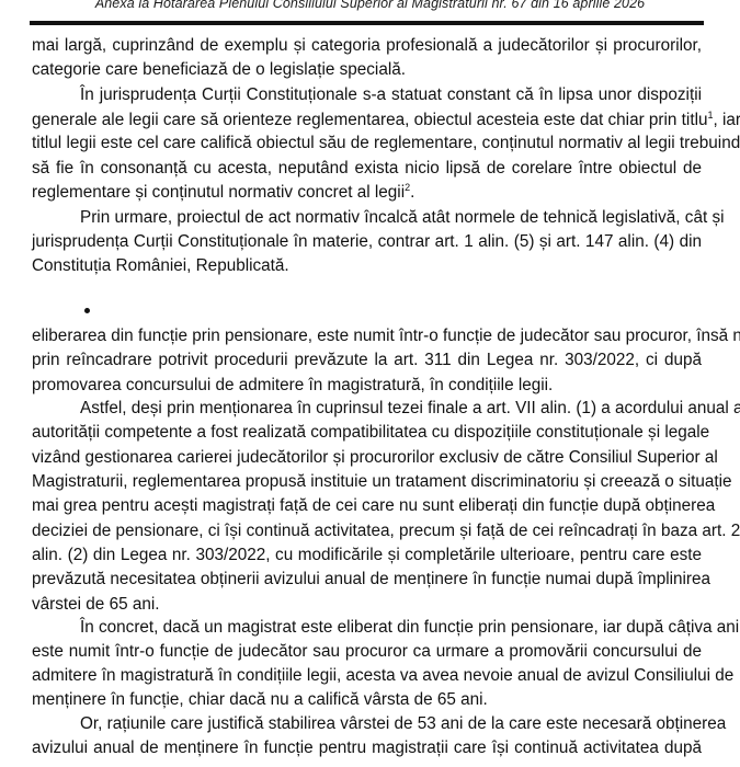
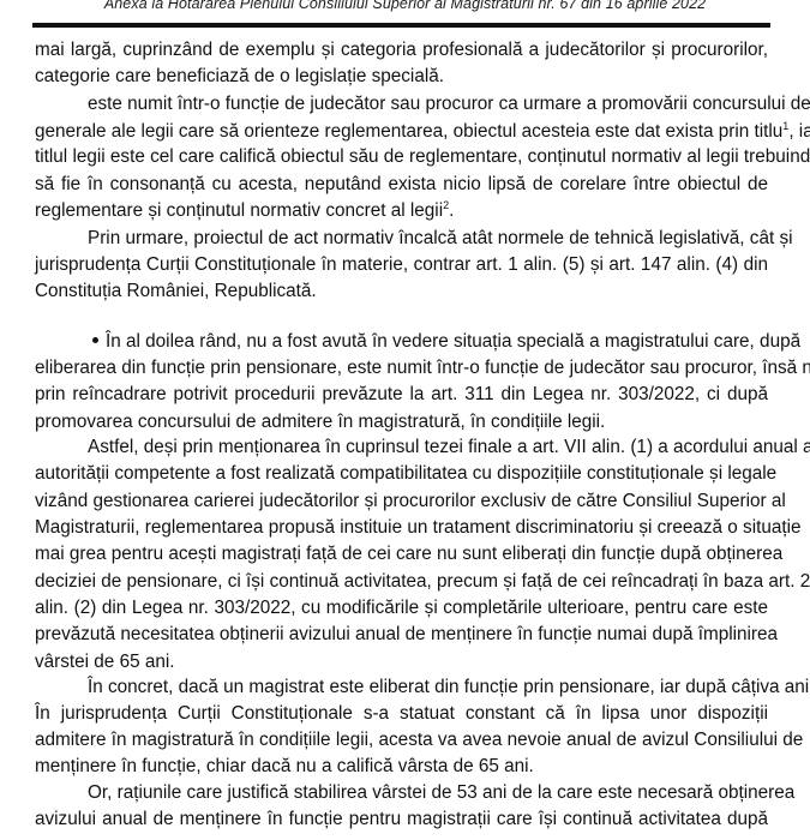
- Anexă la Hotărârea Plenului Consiliului Superior al Magistraturii nr. 67 din 16 aprilie 2026
+ Anexă la Hotărârea Plenului Consiliului Superior al Magistraturii nr. 67 din 16 aprilie 2022
  mai largă, cuprinzând de exemplu și categoria profesională a judecătorilor și procurorilor,
  categorie care beneficiază de o legislație specială.
- În jurisprudența Curții Constituționale s-a statuat constant că în lipsa unor dispoziții
+ este numit într-o funcție de judecător sau procuror ca urmare a promovării concursului de
- generale ale legii care să orienteze reglementarea, obiectul acesteia este dat chiar prin titlu1, iar
+ generale ale legii care să orienteze reglementarea, obiectul acesteia este dat exista prin titlu1, ia
  titlul legii este cel care califică obiectul său de reglementare, conținutul normativ al legii trebuind
  să fie în consonanță cu acesta, neputând exista nicio lipsă de corelare între obiectul de
  reglementare și conținutul normativ concret al legii2.
  Prin urmare, proiectul de act normativ încalcă atât normele de tehnică legislativă, cât și
  jurisprudența Curții Constituționale în materie, contrar art. 1 alin. (5) și art. 147 alin. (4) din
  Constituția României, Republicată.
+ În al doilea rând, nu a fost avută în vedere situația specială a magistratului care, după
  eliberarea din funcție prin pensionare, este numit într-o funcție de judecător sau procuror, însă n
  prin reîncadrare potrivit procedurii prevăzute la art. 311 din Legea nr. 303/2022, ci după
  promovarea concursului de admitere în magistratură, în condițiile legii.
  Astfel, deși prin menționarea în cuprinsul tezei finale a art. VII alin. (1) a acordului anual a
  autorității competente a fost realizată compatibilitatea cu dispozițiile constituționale și legale
  vizând gestionarea carierei judecătorilor și procurorilor exclusiv de către Consiliul Superior al
  Magistraturii, reglementarea propusă instituie un tratament discriminatoriu și creează o situație
  mai grea pentru acești magistrați față de cei care nu sunt eliberați din funcție după obținerea
  deciziei de pensionare, ci își continuă activitatea, precum și față de cei reîncadrați în baza art. 2
  alin. (2) din Legea nr. 303/2022, cu modificările și completările ulterioare, pentru care este
  prevăzută necesitatea obținerii avizului anual de menținere în funcție numai după împlinirea
  vârstei de 65 ani.
  În concret, dacă un magistrat este eliberat din funcție prin pensionare, iar după câțiva ani
- este numit într-o funcție de judecător sau procuror ca urmare a promovării concursului de
+ În jurisprudența Curții Constituționale s-a statuat constant că în lipsa unor dispoziții
  admitere în magistratură în condițiile legii, acesta va avea nevoie anual de avizul Consiliului de
  menținere în funcție, chiar dacă nu a califică vârsta de 65 ani.
  Or, rațiunile care justifică stabilirea vârstei de 53 ani de la care este necesară obținerea
  avizului anual de menținere în funcție pentru magistrații care își continuă activitatea după
